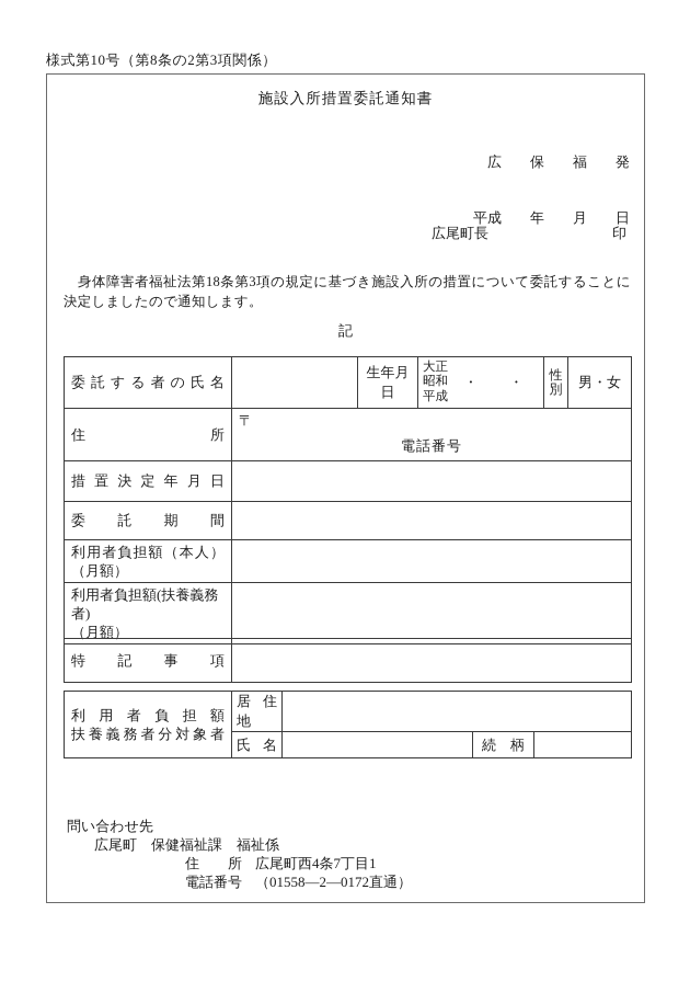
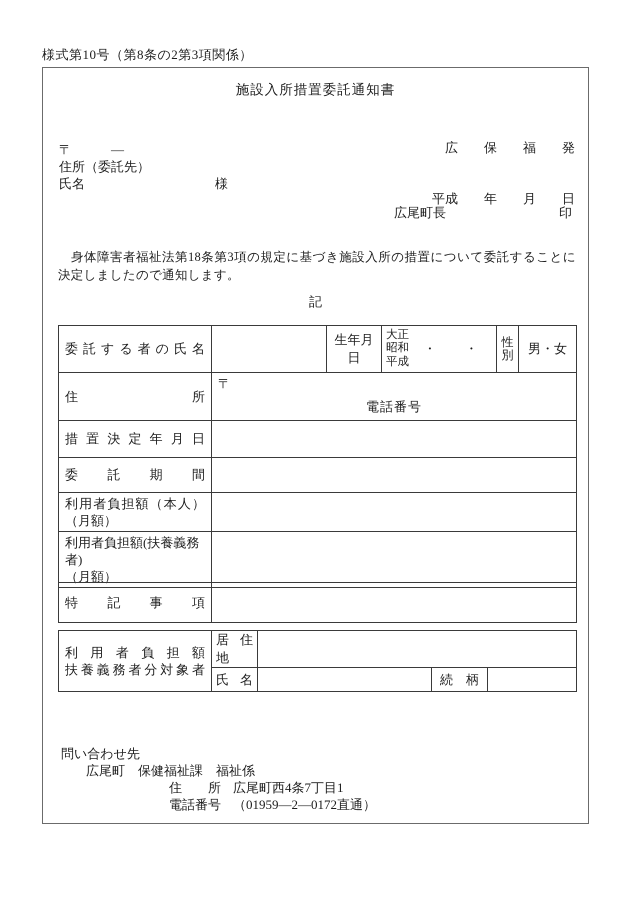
  様式第10号（第8条の2第3項関係）
  施設入所措置委託通知書
  広 保 福 発
  平成 年 月 日
+ 〒 ―
+ 住所（委託先）
+ 氏名
+ 様
  広尾町長
  印
  身体障害者福祉法第18条第3項の規定に基づき施設入所の措置について委託することに決定しましたので通知します。
  記
  委託する者の氏名		生年月日	大正 昭和 平成 ・ ・	性別	男・女
  住所	〒 電話番号
  措置決定年月日
  委託期間
  利用者負担額（本人） （月額）
  利用者負担額(扶養義務者) （月額）
  特記事項
  利用者負担額 扶養義務者分対象者	居住地
  氏名		続柄
  問い合わせ先
  広尾町 保健福祉課 福祉係
  住 所
  広尾町西4条7丁目1
  電話番号
- （01558—2—0172直通）
+ （01959—2—0172直通）
